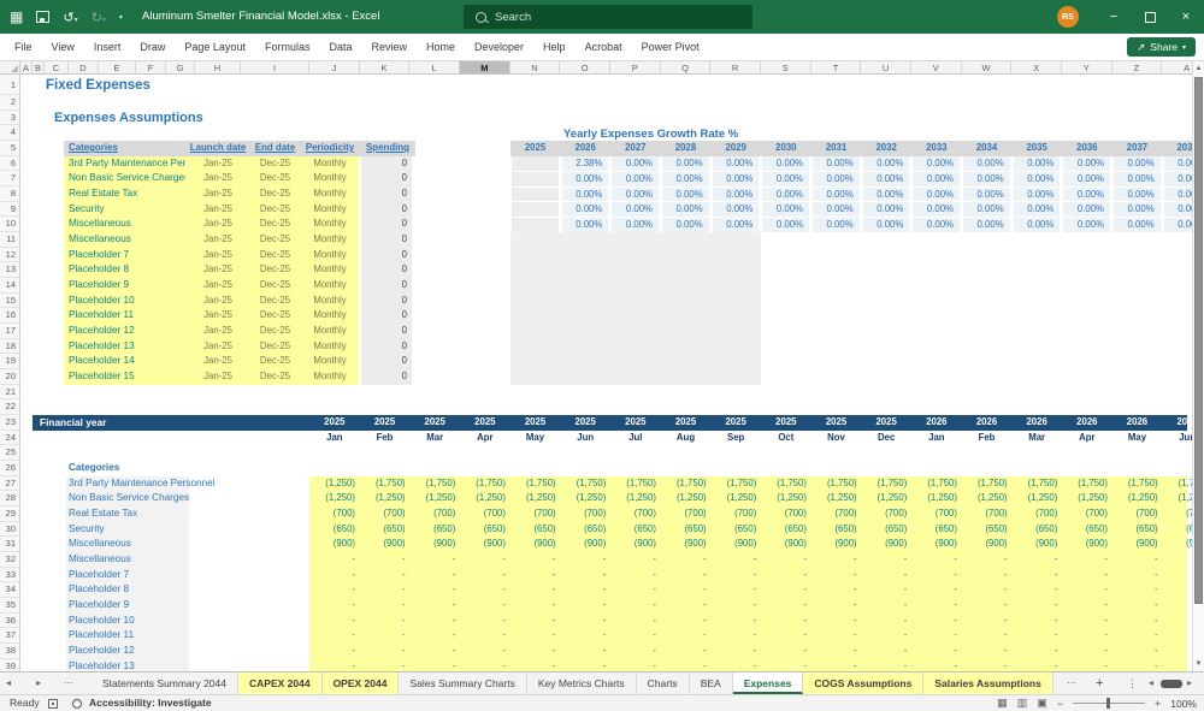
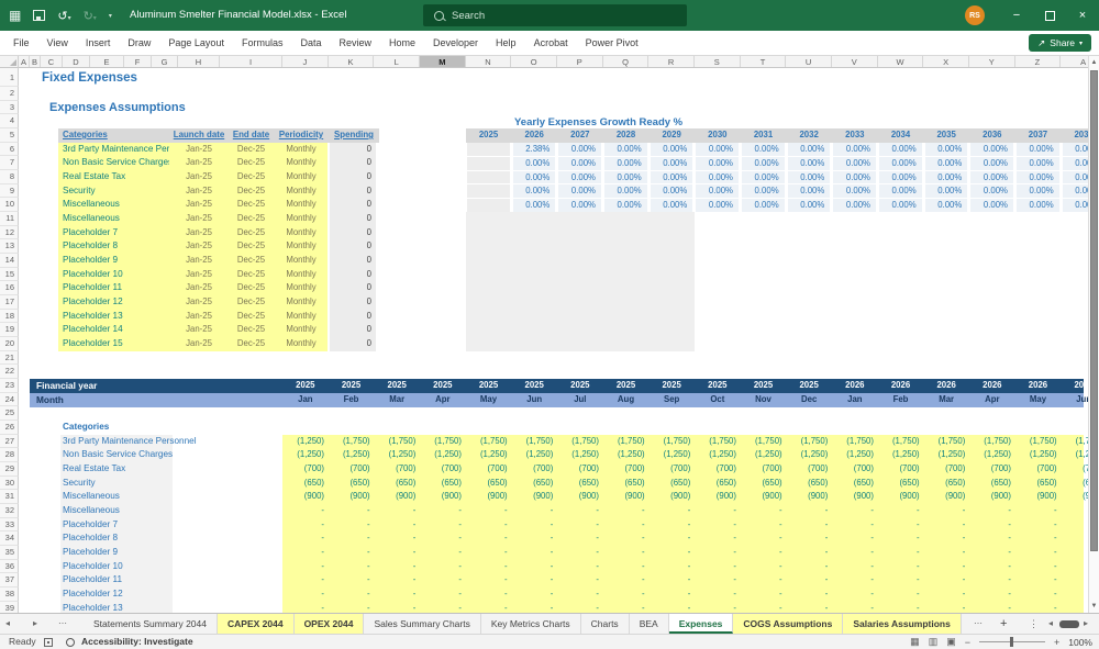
  ▦
  Aluminum Smelter Financial Model.xlsx - Excel
  Search
  −
  ×
  File
  View
  Insert
  Draw
  Page Layout
  Formulas
  Data
  Review
  Home
  Developer
  Help
  Acrobat
  Power Pivot
  ↗
  Share
  A
  B
  C
  D
  E
  F
  G
  H
  I
  J
  K
  L
  M
  N
  O
  P
  Q
  R
  S
  T
  U
  V
  W
  X
  Y
  Z
  A
  Fixed Expenses
  Expenses Assumptions
- Yearly Expenses Growth Rate %
+ Yearly Expenses Growth Ready %
  Financial year
+ Month
  Categories
  1
  2
  3
  4
  5
  6
  7
  8
  9
  10
  11
  12
  13
  14
  15
  16
  17
  18
  19
  20
  21
  22
  23
  24
  25
  26
  27
  28
  29
  30
  31
  32
  33
  34
  35
  36
  37
  38
  39
  Categories
  Launch date
  End date
  Periodicity
  Spending
  3rd Party Maintenance Per
  Jan-25
  Dec-25
  Monthly
  0
  Non Basic Service Charge
  Jan-25
  Dec-25
  Monthly
  0
  Real Estate Tax
  Jan-25
  Dec-25
  Monthly
  0
  Security
  Jan-25
  Dec-25
  Monthly
  0
  Miscellaneous
  Jan-25
  Dec-25
  Monthly
  0
  Miscellaneous
  Jan-25
  Dec-25
  Monthly
  0
  Placeholder 7
  Jan-25
  Dec-25
  Monthly
  0
  Placeholder 8
  Jan-25
  Dec-25
  Monthly
  0
  Placeholder 9
  Jan-25
  Dec-25
  Monthly
  0
  Placeholder 10
  Jan-25
  Dec-25
  Monthly
  0
  Placeholder 11
  Jan-25
  Dec-25
  Monthly
  0
  Placeholder 12
  Jan-25
  Dec-25
  Monthly
  0
  Placeholder 13
  Jan-25
  Dec-25
  Monthly
  0
  Placeholder 14
  Jan-25
  Dec-25
  Monthly
  0
  Placeholder 15
  Jan-25
  Dec-25
  Monthly
  0
  2025
  2026
  2027
  2028
  2029
  2030
  2031
  2032
  2033
  2034
  2035
  2036
  2037
  203
  2.38%
  0.00%
  0.00%
  0.00%
  0.00%
  0.00%
  0.00%
  0.00%
  0.00%
  0.00%
  0.00%
  0.00%
  0.00%
  0.00%
  0.00%
  0.00%
  0.00%
  0.00%
  0.00%
  0.00%
  0.00%
  0.00%
  0.00%
  0.00%
  0.00%
  0.00%
  0.00%
  0.00%
  0.00%
  0.00%
  0.00%
  0.00%
  0.00%
  0.00%
  0.00%
  0.00%
  0.00%
  0.00%
  0.00%
  0.00%
  0.00%
  0.00%
  0.00%
  0.00%
  0.00%
  0.00%
  0.00%
  0.00%
  0.00%
  0.00%
  0.00%
  0.00%
  0.00%
  0.00%
  0.00%
  0.00%
  0.00%
  0.00%
  0.00%
  0.00%
  2025
  Jan
  2025
  Feb
  2025
  Mar
  2025
  Apr
  2025
  May
  2025
  Jun
  2025
  Jul
  2025
  Aug
  2025
  Sep
  2025
  Oct
  2025
  Nov
  2025
  Dec
  2026
  Jan
  2026
  Feb
  2026
  Mar
  2026
  Apr
  2026
  May
  202
  3rd Party Maintenance Personnel
  (1,250)
  (1,750)
  (1,750)
  (1,750)
  (1,750)
  (1,750)
  (1,750)
  (1,750)
  (1,750)
  (1,750)
  (1,750)
  (1,750)
  (1,750)
  (1,750)
  (1,750)
  (1,750)
  (1,750)
  Non Basic Service Charges
  (1,250)
  (1,250)
  (1,250)
  (1,250)
  (1,250)
  (1,250)
  (1,250)
  (1,250)
  (1,250)
  (1,250)
  (1,250)
  (1,250)
  (1,250)
  (1,250)
  (1,250)
  (1,250)
  (1,250)
  Real Estate Tax
  (700)
  (700)
  (700)
  (700)
  (700)
  (700)
  (700)
  (700)
  (700)
  (700)
  (700)
  (700)
  (700)
  (700)
  (700)
  (700)
  (700)
  Security
  (650)
  (650)
  (650)
  (650)
  (650)
  (650)
  (650)
  (650)
  (650)
  (650)
  (650)
  (650)
  (650)
  (650)
  (650)
  (650)
  (650)
  Miscellaneous
  (900)
  (900)
  (900)
  (900)
  (900)
  (900)
  (900)
  (900)
  (900)
  (900)
  (900)
  (900)
  (900)
  (900)
  (900)
  (900)
  (900)
  Miscellaneous
  -
  -
  -
  -
  -
  -
  -
  -
  -
  -
  -
  -
  -
  -
  -
  -
  -
  Placeholder 7
  -
  -
  -
  -
  -
  -
  -
  -
  -
  -
  -
  -
  -
  -
  -
  -
  -
  Placeholder 8
  -
  -
  -
  -
  -
  -
  -
  -
  -
  -
  -
  -
  -
  -
  -
  -
  -
  Placeholder 9
  -
  -
  -
  -
  -
  -
  -
  -
  -
  -
  -
  -
  -
  -
  -
  -
  -
  Placeholder 10
  -
  -
  -
  -
  -
  -
  -
  -
  -
  -
  -
  -
  -
  -
  -
  -
  -
  Placeholder 11
  -
  -
  -
  -
  -
  -
  -
  -
  -
  -
  -
  -
  -
  -
  -
  -
  -
  Placeholder 12
  -
  -
  -
  -
  -
  -
  -
  -
  -
  -
  -
  -
  -
  -
  -
  -
  -
  Placeholder 13
  -
  -
  -
  -
  -
  -
  -
  -
  -
  -
  -
  -
  -
  -
  -
  -
  -
  ◂
  ▸
  ⋯
  Statements Summary 2044
  CAPEX 2044
  OPEX 2044
  Sales Summary Charts
  Key Metrics Charts
  Charts
  BEA
  Expenses
  COGS Assumptions
  Salaries Assumptions
  ⋯
  +
  ⋮
  ◂
  ▸
  Ready
  Accessibility: Investigate
  ▦
  ▥
  ▣
  −
  +
  100%
